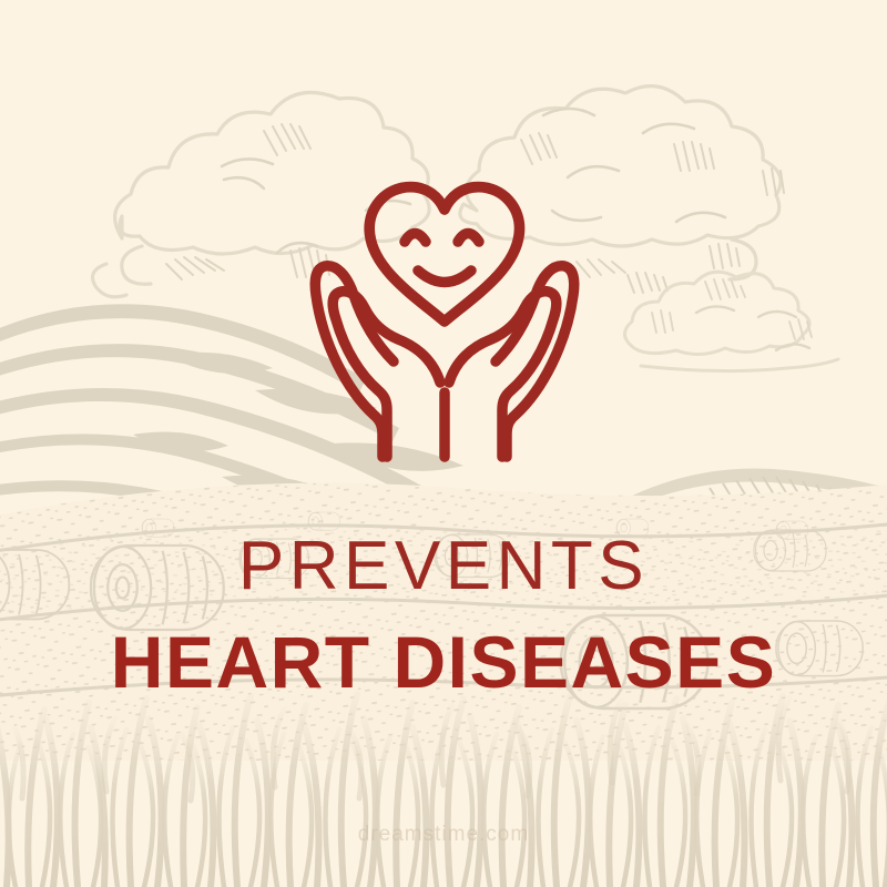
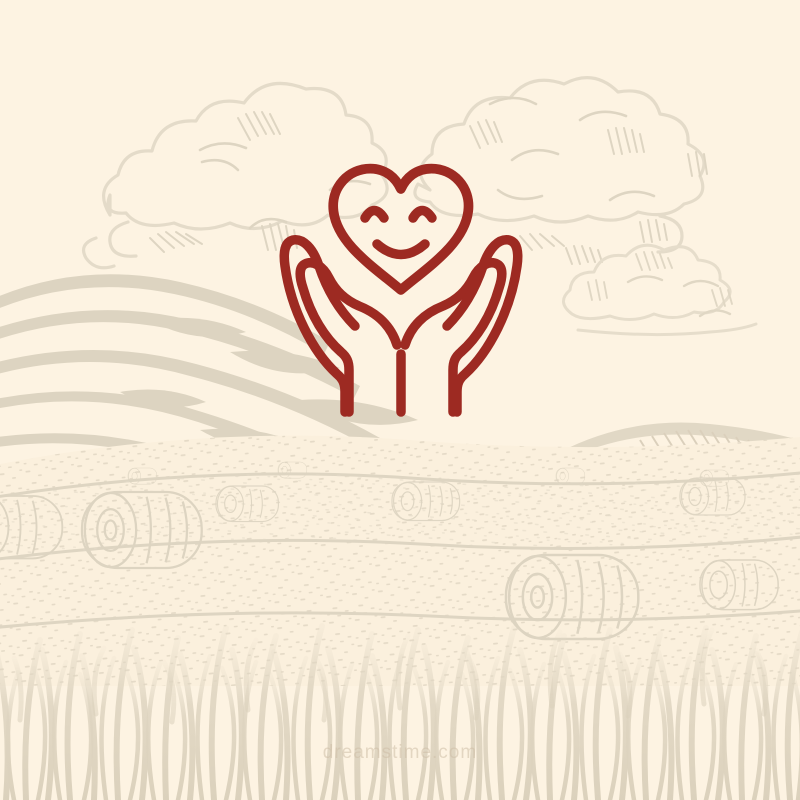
- PREVENTS
- HEART DISEASES
  dreamstime.com
